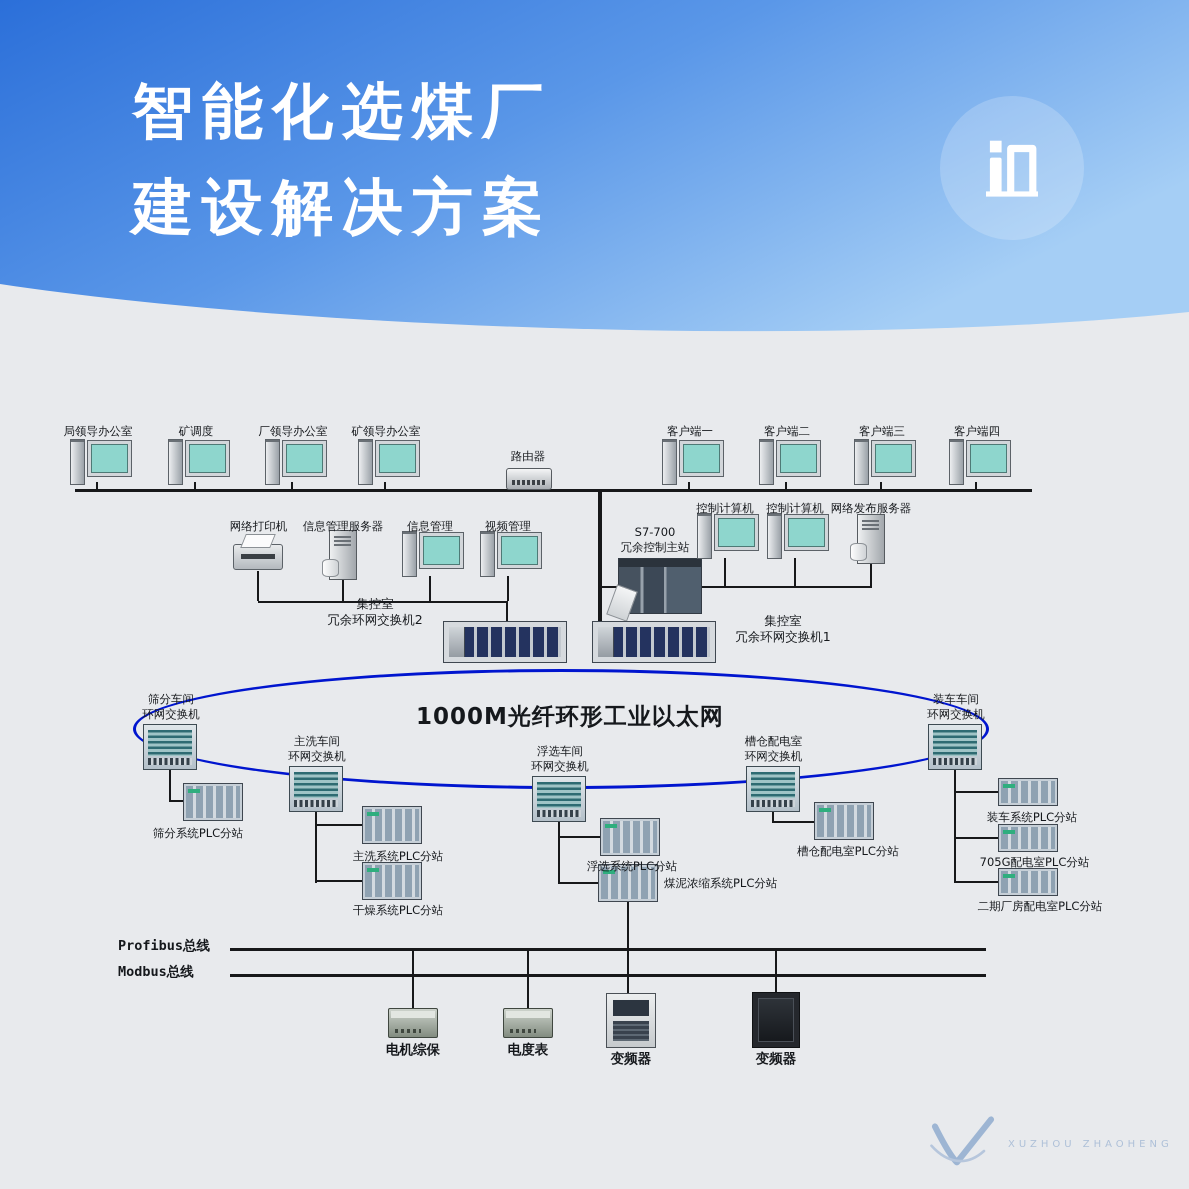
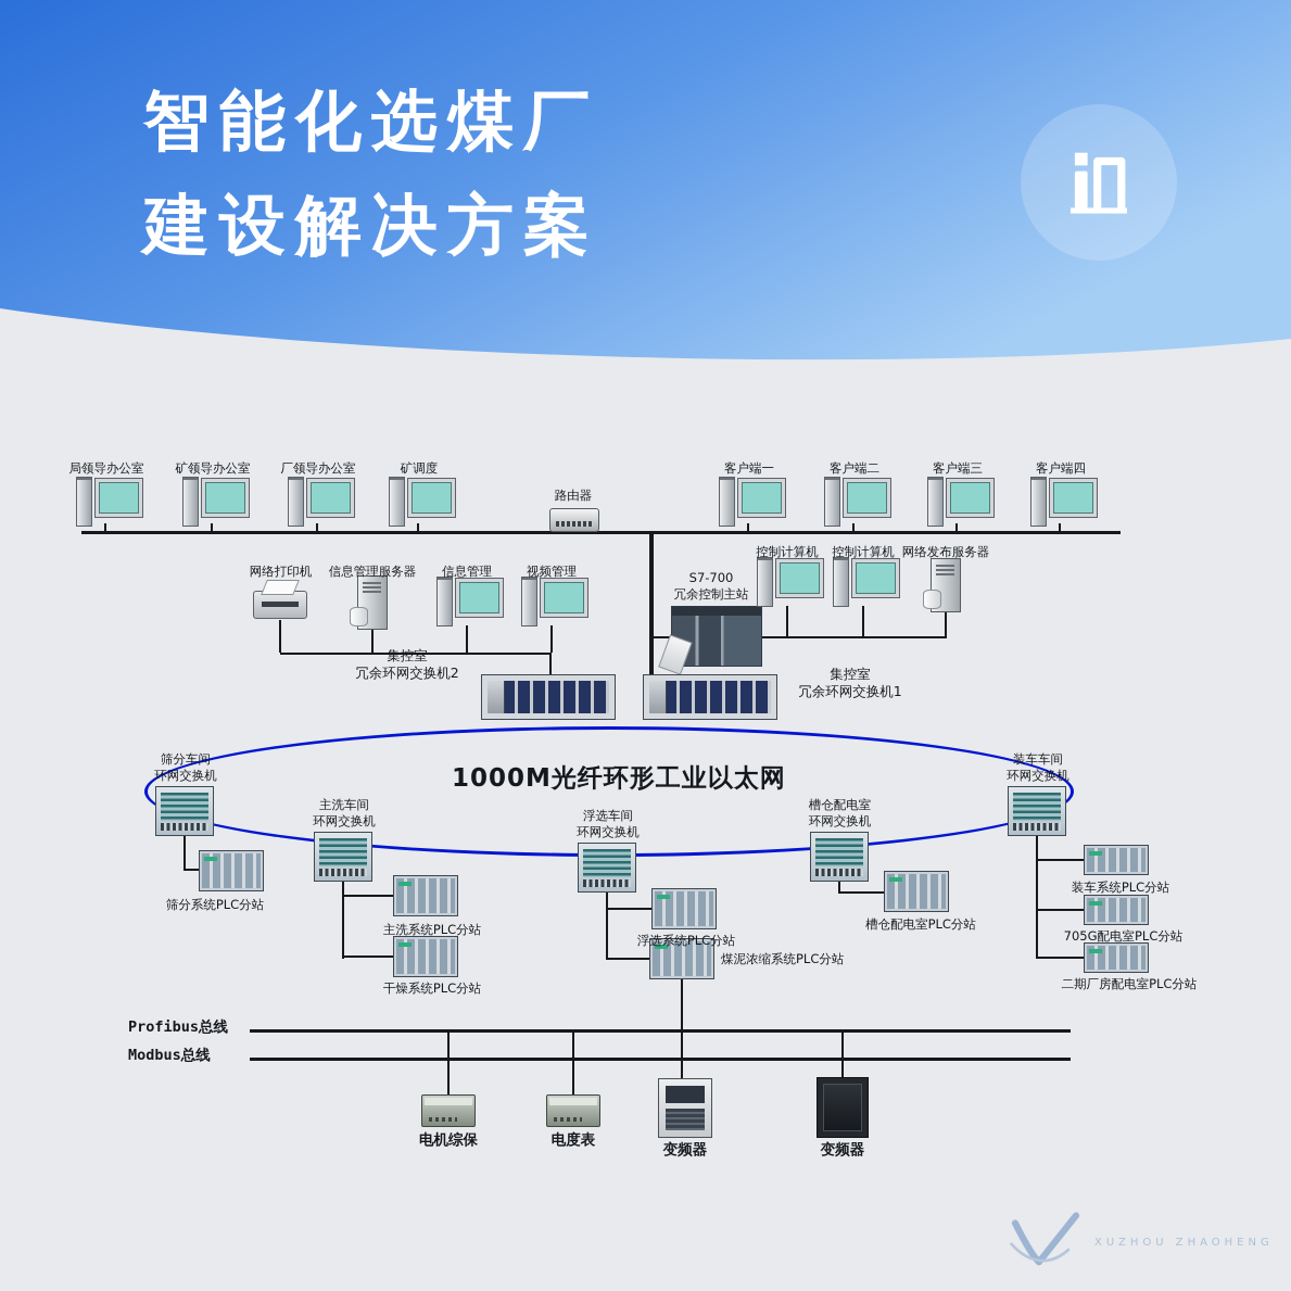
  智能化选煤厂
  建设解决方案
  局领导办公室
- 矿调度
+ 矿领导办公室
  厂领导办公室
- 矿领导办公室
+ 矿调度
  路由器
  客户端一
  客户端二
  客户端三
  客户端四
  网络打印机
  信息管理服务器
  信息管理
  视频管理
  S7-700
  冗余控制主站
  控制计算机
  控制计算机
  网络发布服务器
  集控室
  冗余环网交换机2
  集控室
  冗余环网交换机1
  1000M光纤环形工业以太网
  筛分车间
  环网交换机
  主洗车间
  环网交换机
  浮选车间
  环网交换机
  槽仓配电室
  环网交换机
  装车车间
  环网交换机
  筛分系统PLC分站
  主洗系统PLC分站
  干燥系统PLC分站
  浮选系统PLC分站
  煤泥浓缩系统PLC分站
  槽仓配电室PLC分站
  装车系统PLC分站
  705G配电室PLC分站
  二期厂房配电室PLC分站
  Profibus总线
  Modbus总线
  电机综保
  电度表
  变频器
  变频器
  XUZHOU ZHAOHENG
